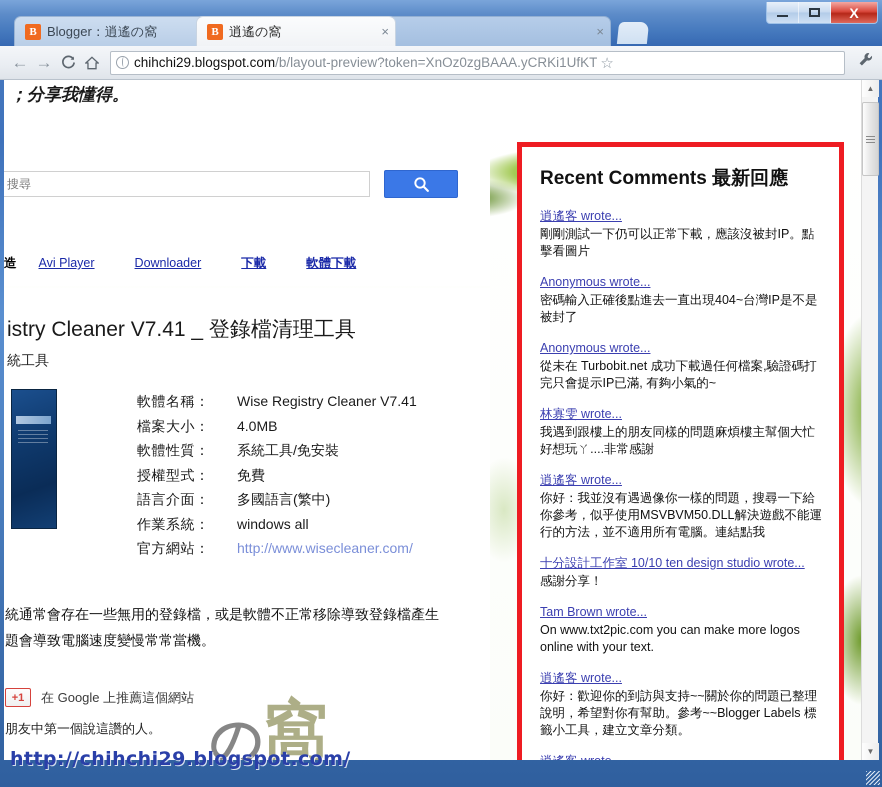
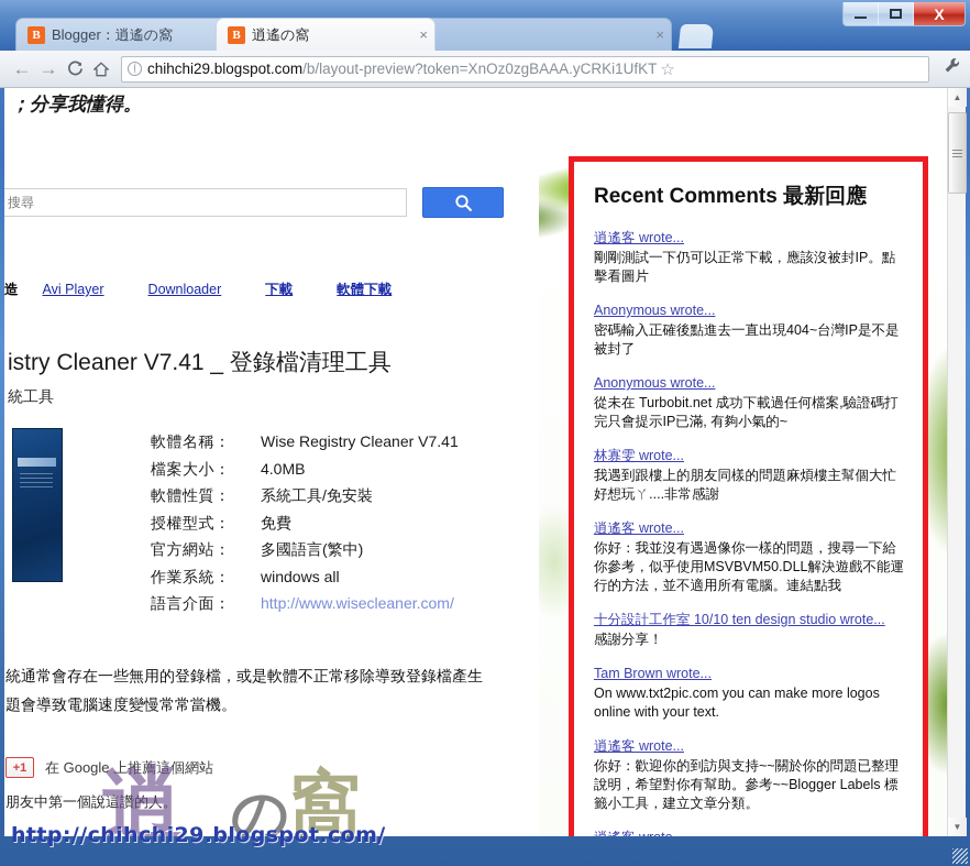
  X
  B
  Blogger：逍遙の窩
  B
  逍遙の窩
  ×
  ×
  ←
  →
  chihchi29.blogspot.com/b/layout-preview?token=XnOz0zgBAAA.yCRKi1UfKT
  ☆
  ；分享我懂得。
  搜尋
  造
  Avi Player
  Downloader
  下載
  軟體下載
  istry Cleaner V7.41 _ 登錄檔清理工具
  統工具
  軟體名稱：
  Wise Registry Cleaner V7.41
  檔案大小：
  4.0MB
  軟體性質：
  系統工具/免安裝
  授權型式：
  免費
- 語言介面：
+ 官方網站：
  多國語言(繁中)
  作業系統：
  windows all
- 官方網站：
+ 語言介面：
  http://www.wisecleaner.com/
  統通常會存在一些無用的登錄檔，或是軟體不正常移除導致登錄檔產生
  題會導致電腦速度變慢常常當機。
  +1
  在 Google 上推薦這個網站
  朋友中第一個說這讚的人。
  Recent Comments 最新回應
  逍遙客 wrote...
  剛剛測試一下仍可以正常下載，應該沒被封IP。點擊看圖片
  Anonymous wrote...
  密碼輸入正確後點進去一直出現404~台灣IP是不是被封了
  Anonymous wrote...
  從未在 Turbobit.net 成功下載過任何檔案,驗證碼打完只會提示IP已滿, 有夠小氣的~
  林寡雯 wrote...
  我遇到跟樓上的朋友同樣的問題麻煩樓主幫個大忙好想玩ㄚ....非常感謝
  逍遙客 wrote...
  你好：我並沒有遇過像你一樣的問題，搜尋一下給你參考，似乎使用MSVBVM50.DLL解決遊戲不能運行的方法，並不適用所有電腦。連結點我
  十分設計工作室 10/10 ten design studio wrote...
  感謝分享！
  Tam Brown wrote...
  On www.txt2pic.com you can make more logos online with your text.
  逍遙客 wrote...
  你好：歡迎你的到訪與支持~~關於你的問題已整理說明，希望對你有幫助。參考~~Blogger Labels 標籤小工具，建立文章分類。
+ 逍
  の
  窩
  http://chihchi29.blogspot.com/
  ▲
  ▼
